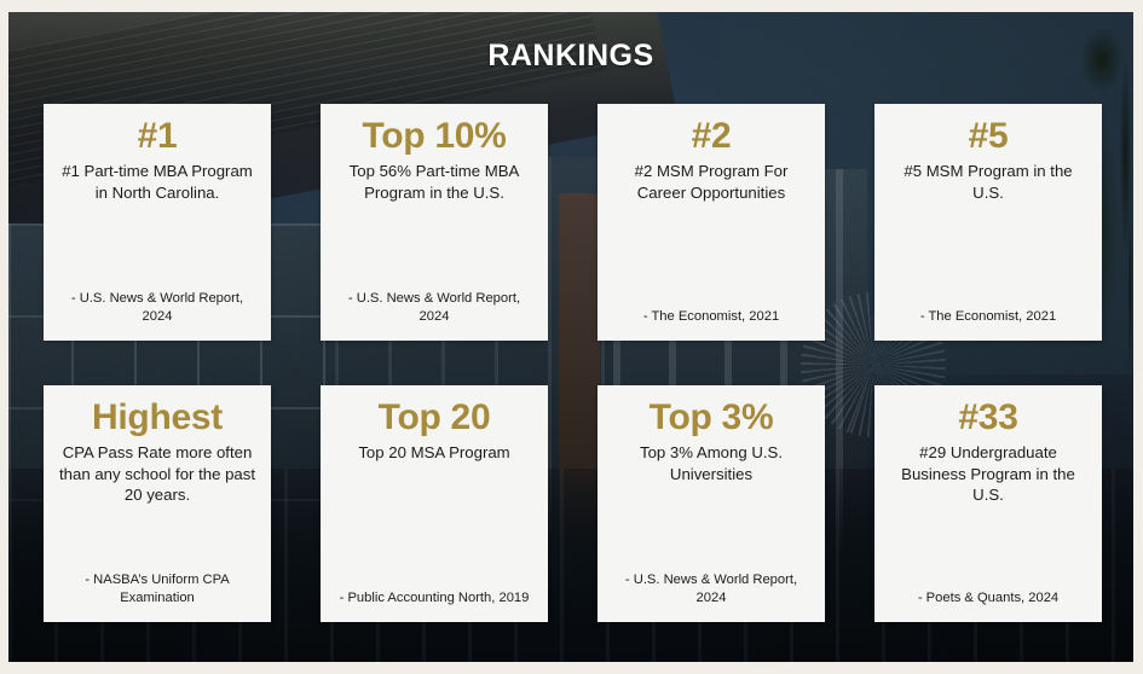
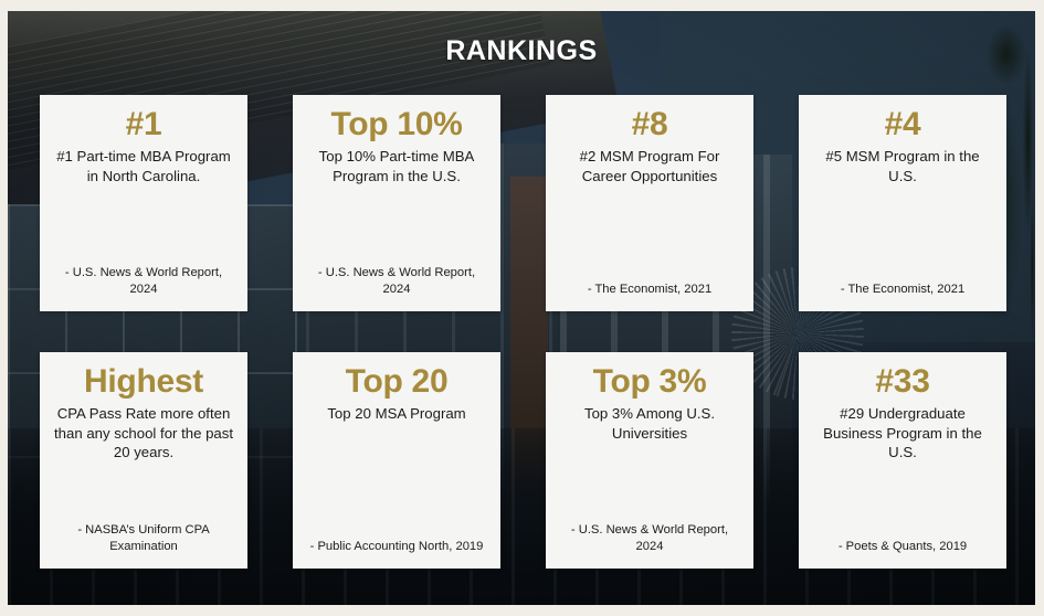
  RANKINGS
  #1
  #1 Part-time MBA Program in North Carolina.
  - U.S. News & World Report, 2024
  Top 10%
- Top 56% Part-time MBA Program in the U.S.
+ Top 10% Part-time MBA Program in the U.S.
  - U.S. News & World Report, 2024
- #2
+ #8
  #2 MSM Program For Career Opportunities
  - The Economist, 2021
- #5
+ #4
  #5 MSM Program in the U.S.
  - The Economist, 2021
  Highest
  CPA Pass Rate more often than any school for the past 20 years.
  - NASBA’s Uniform CPA Examination
  Top 20
  Top 20 MSA Program
  - Public Accounting North, 2019
  Top 3%
  Top 3% Among U.S. Universities
  - U.S. News & World Report, 2024
  #33
  #29 Undergraduate Business Program in the U.S.
- - Poets & Quants, 2024
+ - Poets & Quants, 2019
